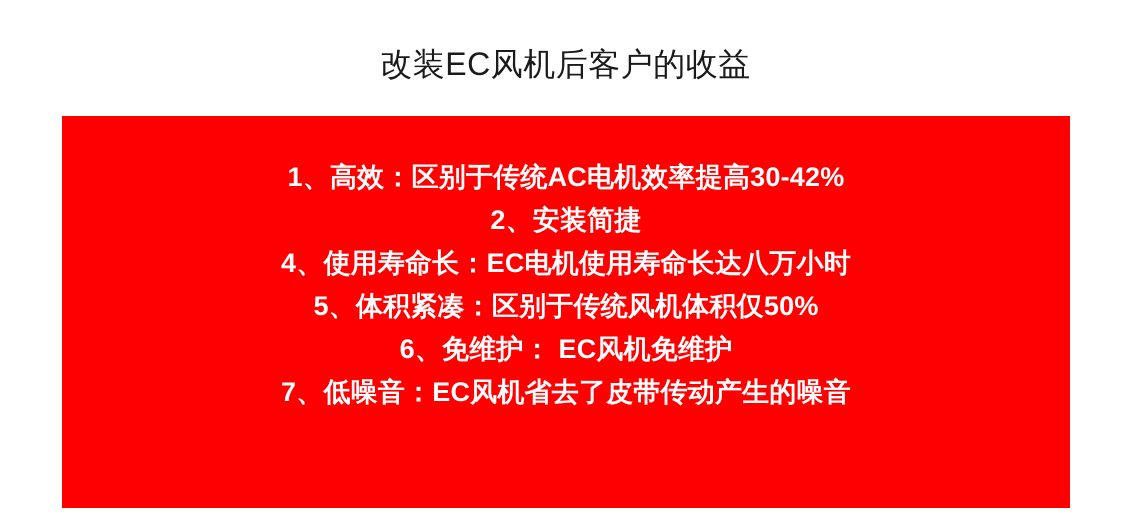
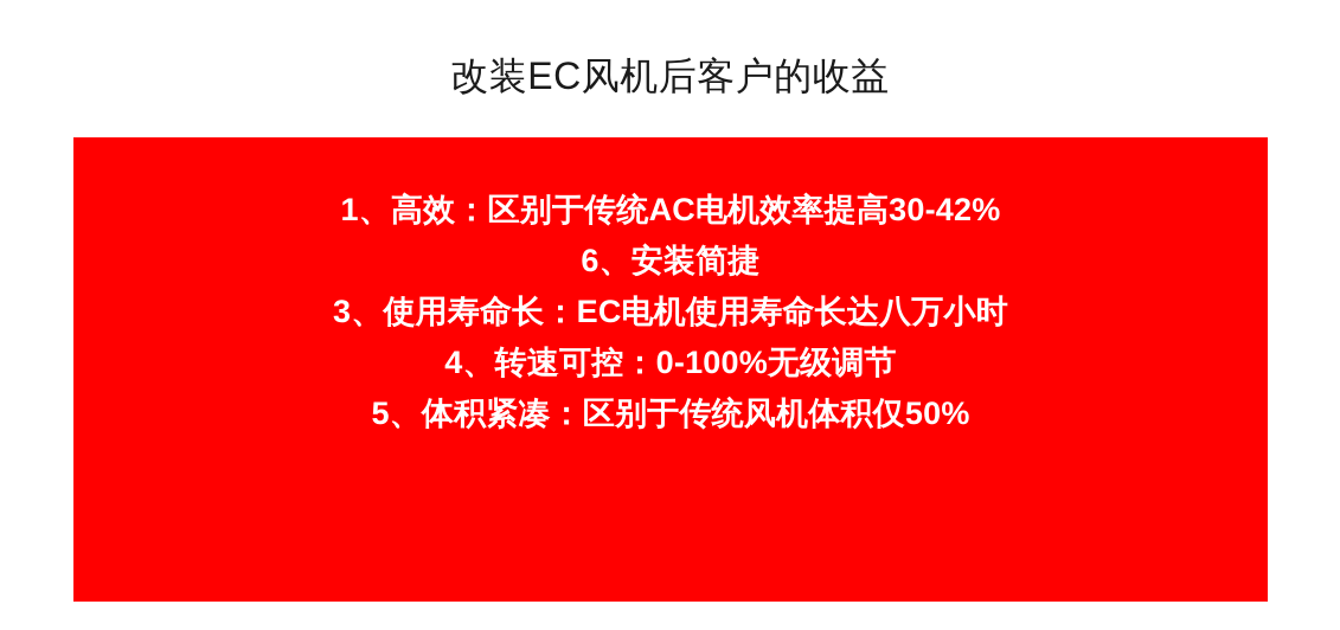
  改装EC风机后客户的收益
  1、高效：区别于传统AC电机效率提高30-42%
- 2、安装简捷
+ 6、安装简捷
- 4、使用寿命长：EC电机使用寿命长达八万小时
+ 3、使用寿命长：EC电机使用寿命长达八万小时
+ 4、转速可控：0-100%无级调节
  5、体积紧凑：区别于传统风机体积仅50%
- 6、免维护： EC风机免维护
- 7、低噪音：EC风机省去了皮带传动产生的噪音
